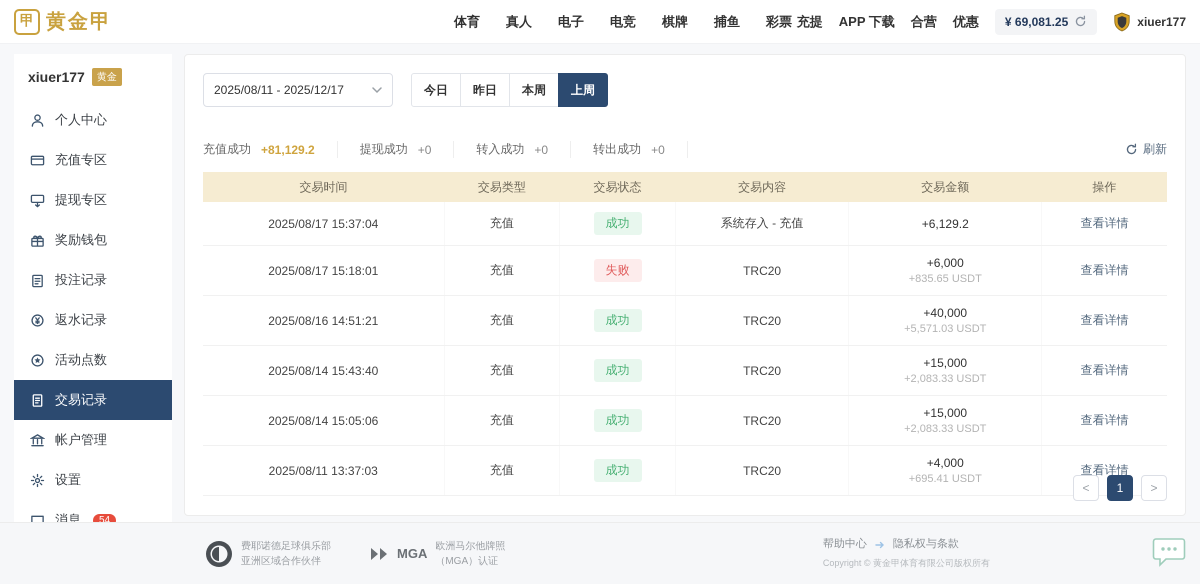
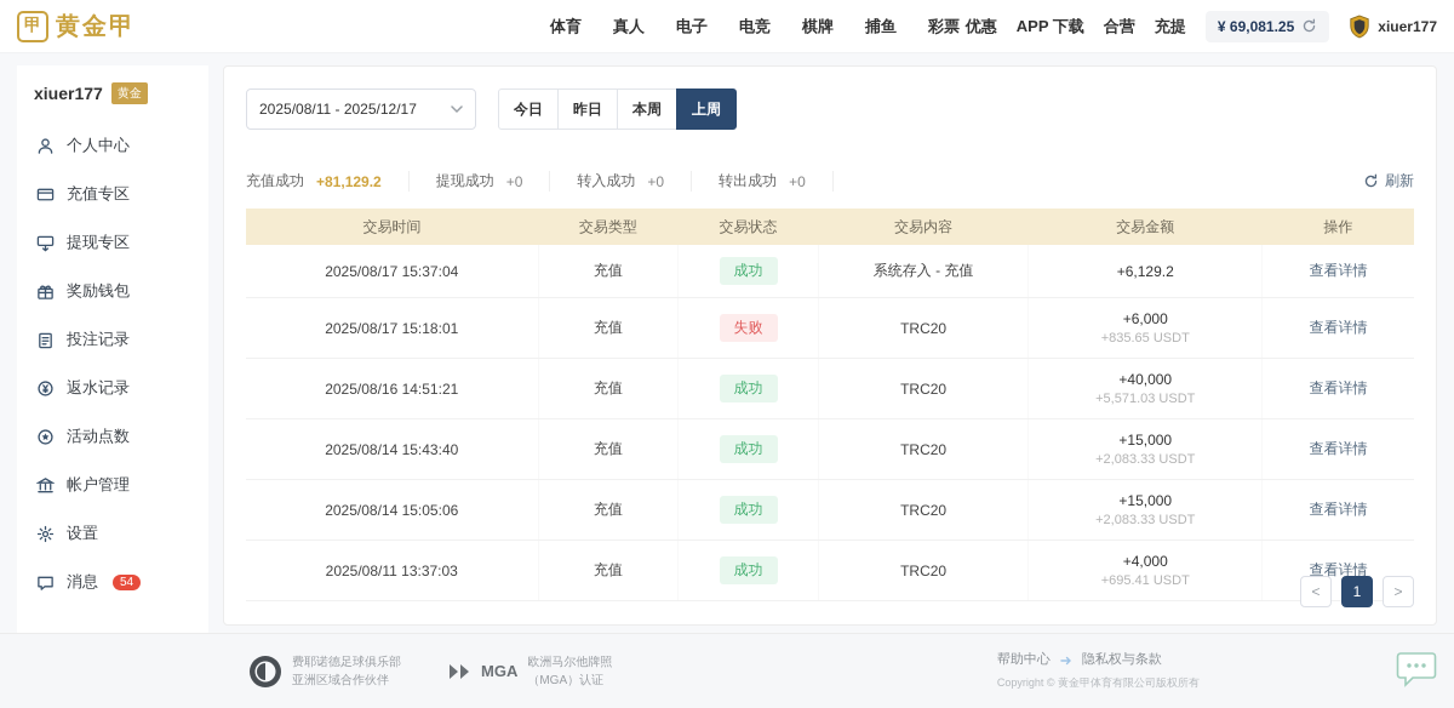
  甲
  黄金甲
  体育
  真人
  电子
  电竞
  棋牌
  捕鱼
  彩票
- 充提
+ 优惠
  APP 下载
  合营
- 优惠
+ 充提
  ¥ 69,081.25
  xiuer177
  xiuer177
  黄金
  个人中心
  充值专区
  提现专区
  奖励钱包
  投注记录
  返水记录
  活动点数
- 交易记录
  帐户管理
  设置
  消息
  54
  2025/08/11 - 2025/12/17
  今日
  昨日
  本周
  上周
  充值成功
  +81,129.2
  提现成功
  +0
  转入成功
  +0
  转出成功
  +0
  刷新
  交易时间	交易类型	交易状态	交易内容	交易金额	操作
  2025/08/17 15:37:04	充值	成功	系统存入 - 充值	+6,129.2	查看详情
  2025/08/17 15:18:01	充值	失败	TRC20	+6,000+835.65 USDT	查看详情
  2025/08/16 14:51:21	充值	成功	TRC20	+40,000+5,571.03 USDT	查看详情
  2025/08/14 15:43:40	充值	成功	TRC20	+15,000+2,083.33 USDT	查看详情
  2025/08/14 15:05:06	充值	成功	TRC20	+15,000+2,083.33 USDT	查看详情
  2025/08/11 13:37:03	充值	成功	TRC20	+4,000+695.41 USDT	查看详情
  <
  1
  >
  费耶诺德足球俱乐部
  亚洲区域合作伙伴
  MGA
  欧洲马尔他牌照
  （MGA）认证
  帮助中心
  隐私权与条款
  Copyright © 黄金甲体育有限公司版权所有
